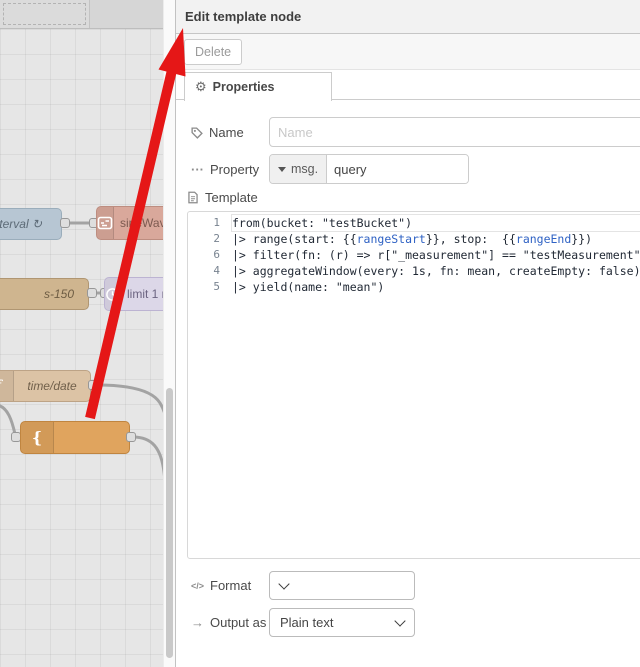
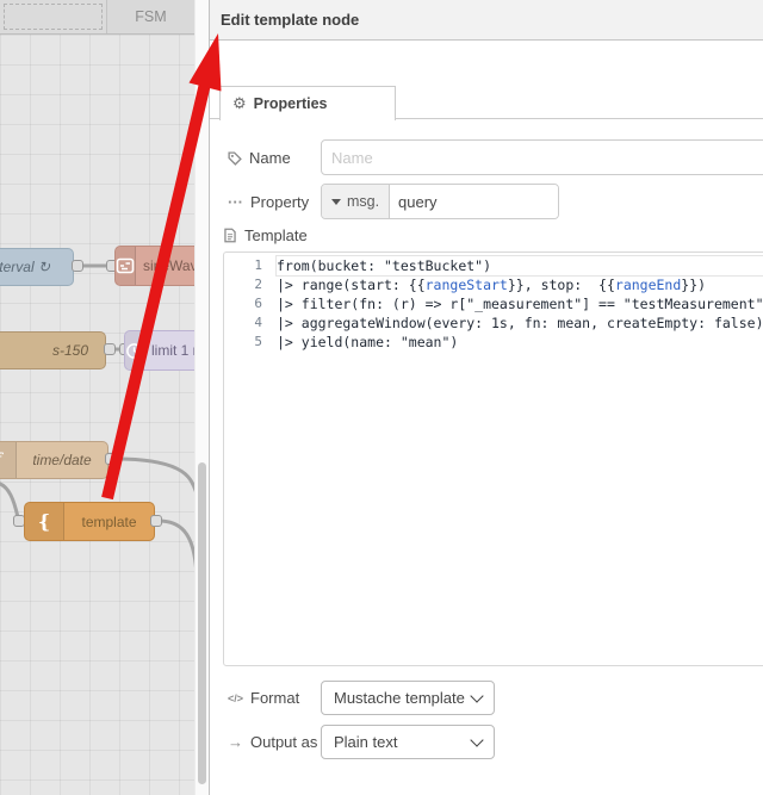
+ FSM
  terval
  ↻
  s-150
  limit 1
  time/date
  {
+ template
  Edit template node
- Delete
  ⚙
  Properties
  Name
  Name
  ···
  Property
  msg.
  query
  Template
  1
  from(bucket: "testBucket")
  2
  |> range(start: {{rangeStart}}, stop: {{rangeEnd}})
  6
  |> filter(fn: (r) => r["_measurement"] == "testMeasurement"
  4
  |> aggregateWindow(every: 1s, fn: mean, createEmpty: false)
  5
  |> yield(name: "mean")
  </>
  Format
+ Mustache template
  →
  Output as
  Plain text
